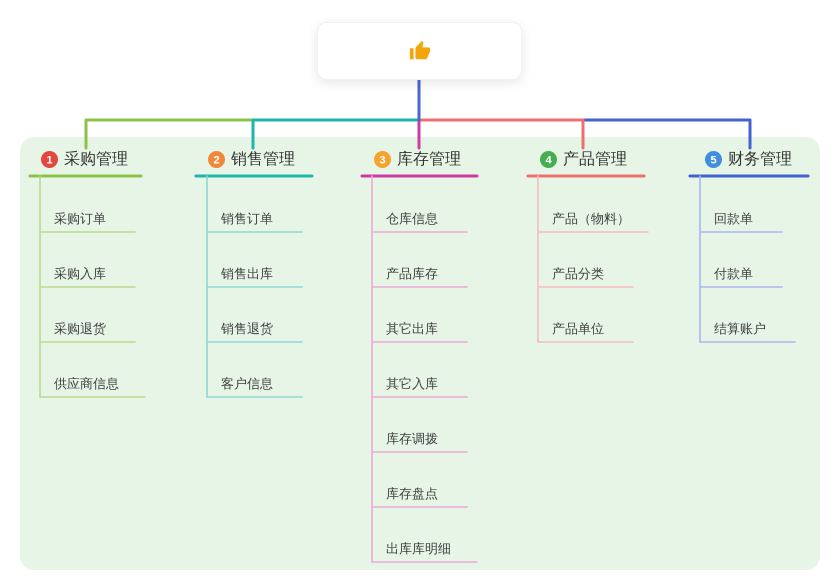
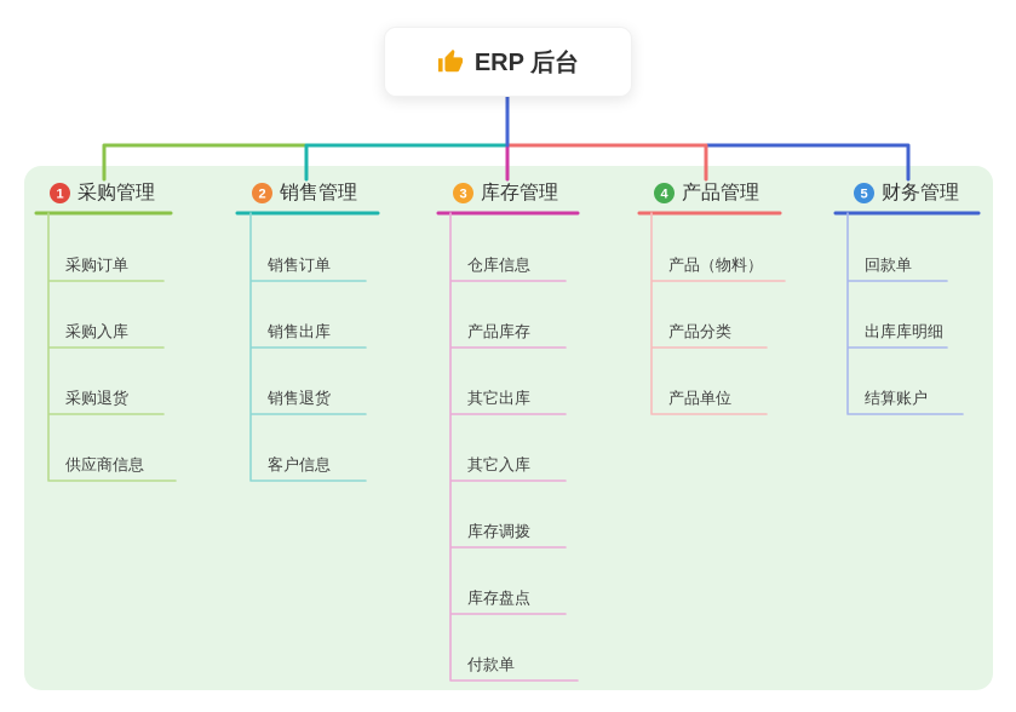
+ ERP 后台
  1
  采购管理
  2
  销售管理
  3
  库存管理
  4
  产品管理
  5
  财务管理
  采购订单
  采购入库
  采购退货
  供应商信息
  销售订单
  销售出库
  销售退货
  客户信息
  仓库信息
  产品库存
  其它出库
  其它入库
  库存调拨
  库存盘点
- 出库库明细
+ 付款单
  产品（物料）
  产品分类
  产品单位
  回款单
- 付款单
+ 出库库明细
  结算账户
